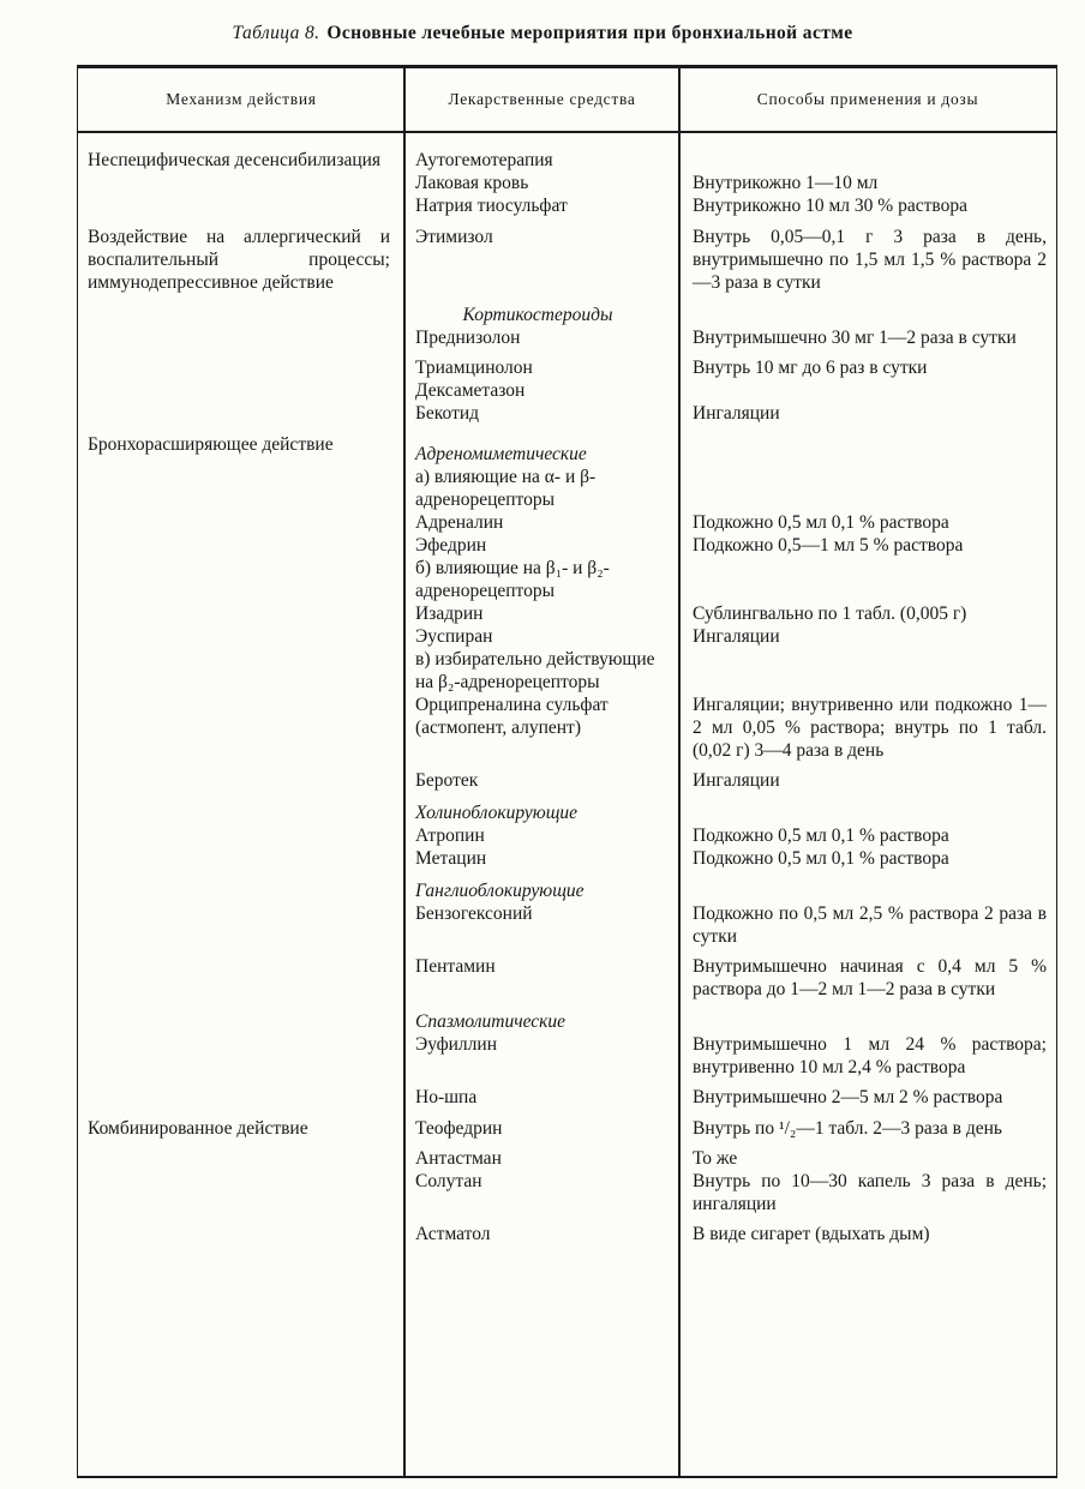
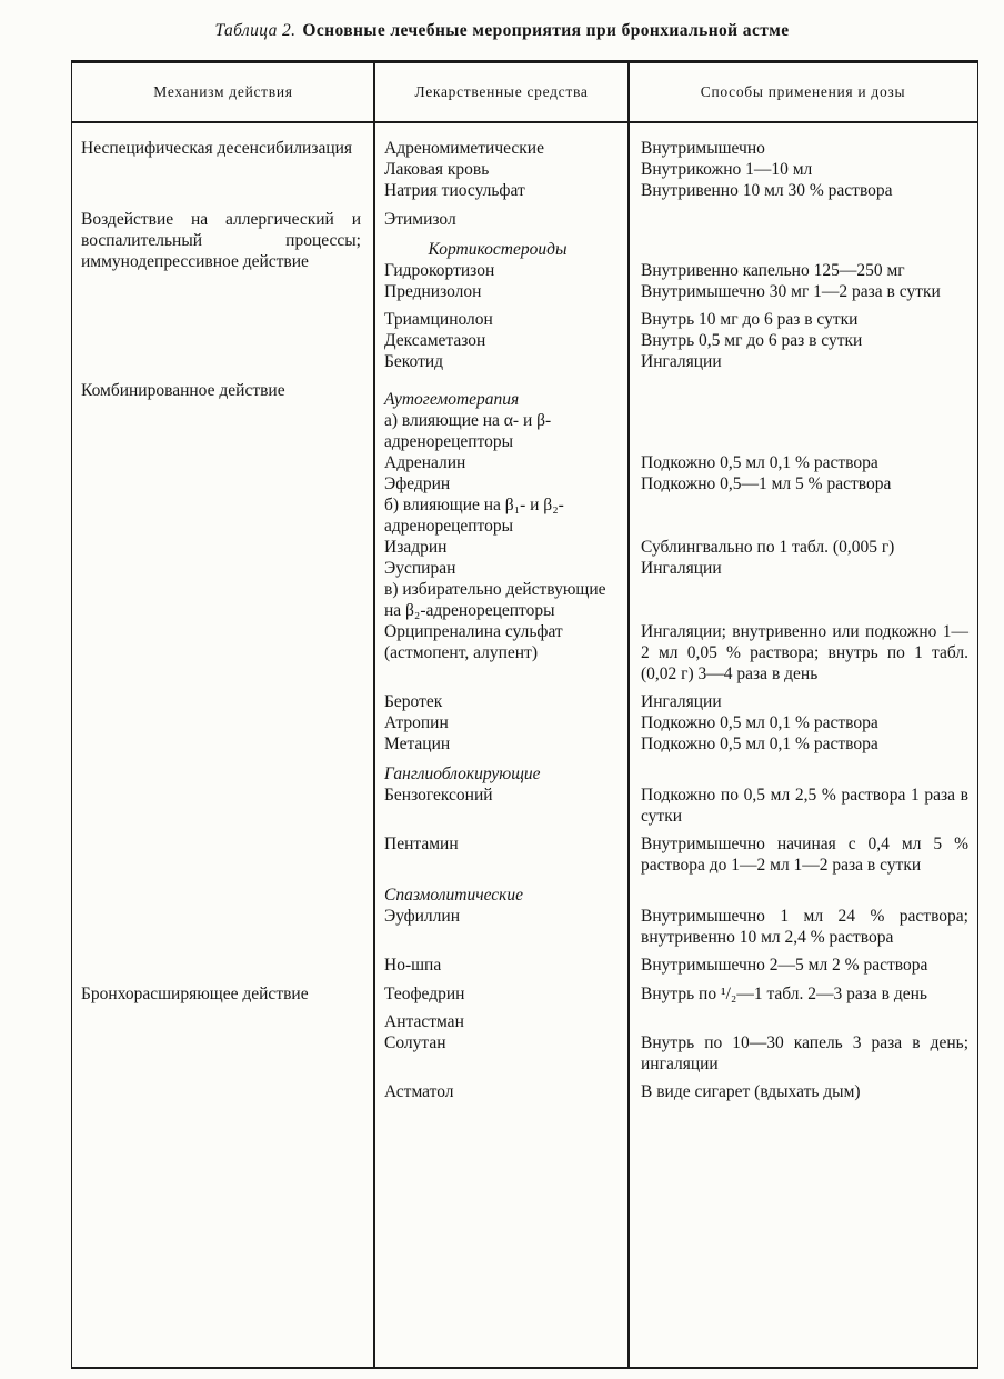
- Таблица 8. Основные лечебные мероприятия при бронхиальной астме
+ Таблица 2. Основные лечебные мероприятия при бронхиальной астме
  Механизм действия
  Лекарственные средства
  Способы применения и дозы
  Неспецифическая десенсибилизация
- Аутогемотерапия
+ Адреномиметические
+ Внутримышечно
  Лаковая кровь
  Внутрикожно 1—10 мл
  Натрия тиосульфат
- Внутрикожно 10 мл 30 % раствора
+ Внутривенно 10 мл 30 % раствора
  Воздействие на аллергический и воспалительный процессы; иммунодепрессивное действие
  Этимизол
- Внутрь 0,05—0,1 г 3 раза в день, внутримышечно по 1,5 мл 1,5 % раствора 2—3 раза в сутки
  Кортикостероиды
+ Гидрокортизон
+ Внутривенно капельно 125—250 мг
  Преднизолон
  Внутримышечно 30 мг 1—2 раза в сутки
  Триамцинолон
  Внутрь 10 мг до 6 раз в сутки
  Дексаметазон
+ Внутрь 0,5 мг до 6 раз в сутки
  Бекотид
  Ингаляции
- Бронхорасширяющее действие
+ Комбинированное действие
- Адреномиметические
+ Аутогемотерапия
  а) влияющие на α- и β-адренорецепторы
  Адреналин
  Подкожно 0,5 мл 0,1 % раствора
  Эфедрин
  Подкожно 0,5—1 мл 5 % раствора
  б) влияющие на β₁- и β₂-адренорецепторы
  Изадрин
  Сублингвально по 1 табл. (0,005 г)
  Эуспиран
  Ингаляции
  в) избирательно действующие на β₂-адренорецепторы
  Орципреналина сульфат (астмопент, алупент)
  Ингаляции; внутривенно или подкожно 1—2 мл 0,05 % раствора; внутрь по 1 табл. (0,02 г) 3—4 раза в день
  Беротек
  Ингаляции
- Холиноблокирующие
  Атропин
  Подкожно 0,5 мл 0,1 % раствора
  Метацин
  Подкожно 0,5 мл 0,1 % раствора
  Ганглиоблокирующие
  Бензогексоний
- Подкожно по 0,5 мл 2,5 % раствора 2 раза в сутки
+ Подкожно по 0,5 мл 2,5 % раствора 1 раза в сутки
  Пентамин
  Внутримышечно начиная с 0,4 мл 5 % раствора до 1—2 мл 1—2 раза в сутки
  Спазмолитические
  Эуфиллин
  Внутримышечно 1 мл 24 % раствора; внутривенно 10 мл 2,4 % раствора
  Но-шпа
  Внутримышечно 2—5 мл 2 % раствора
- Комбинированное действие
+ Бронхорасширяющее действие
  Теофедрин
  Внутрь по ¹/₂—1 табл. 2—3 раза в день
  Антастман
- То же
  Солутан
  Внутрь по 10—30 капель 3 раза в день; ингаляции
  Астматол
  В виде сигарет (вдыхать дым)
